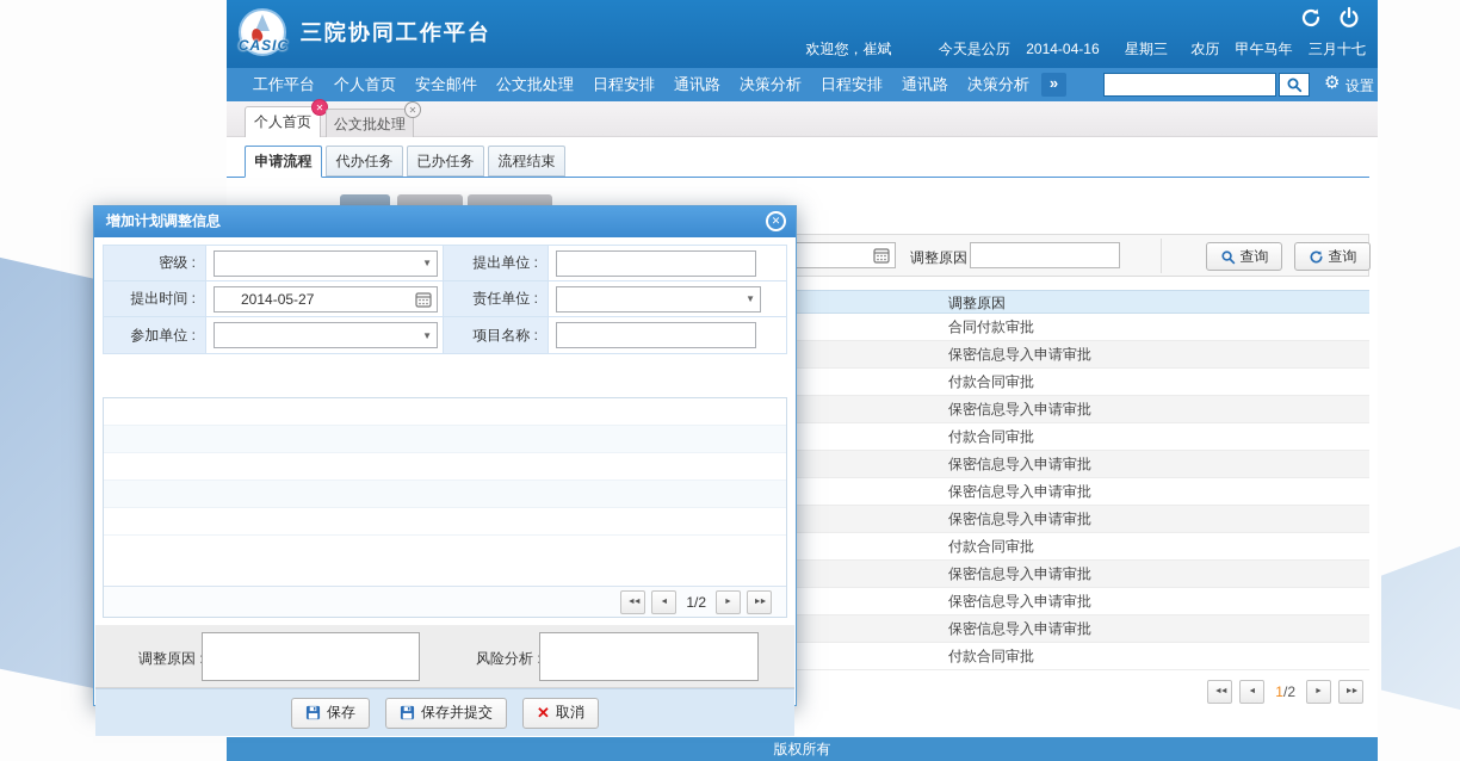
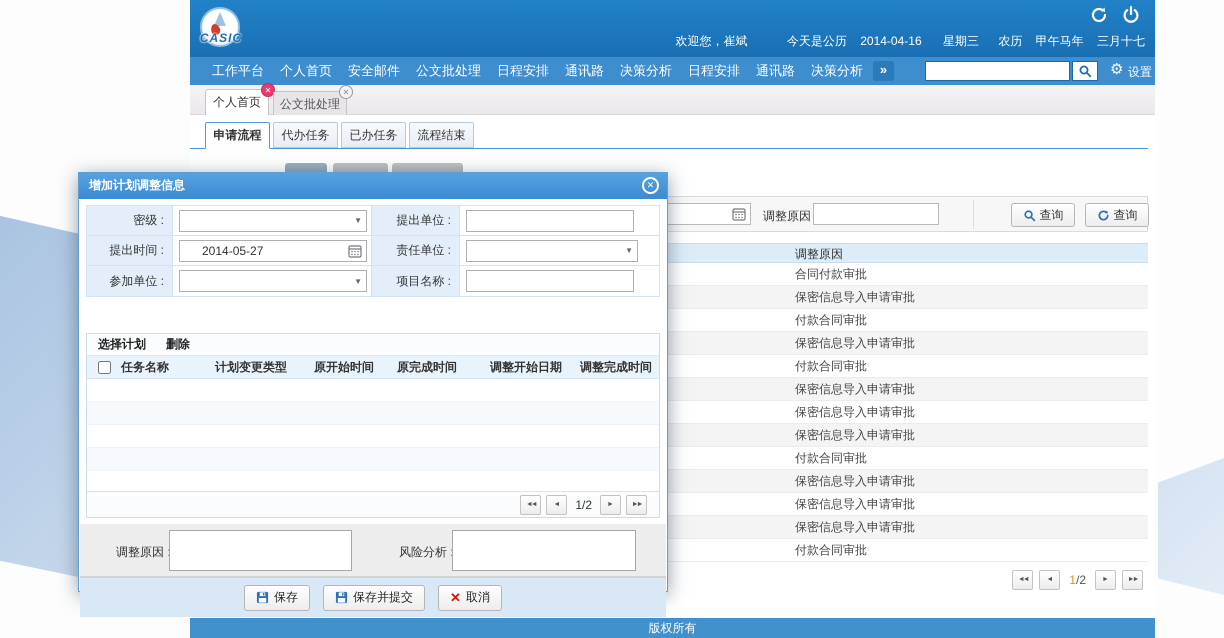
  CASIC
- 三院协同工作平台
  欢迎您，崔斌 今天是公历 2014-04-16 星期三 农历 甲午马年 三月十七
  工作平台
  个人首页
  安全邮件
  公文批处理
  日程安排
  通讯路
  决策分析
  日程安排
  通讯路
  决策分析
  »
  ⚙
  设置
  个人首页
  ✕
  公文批处理
  ✕
  申请流程
  代办任务
  已办任务
  流程结束
  调整原因
  查询
  查询
  调整原因
  合同付款审批
  保密信息导入申请审批
  付款合同审批
  保密信息导入申请审批
  付款合同审批
  保密信息导入申请审批
  保密信息导入申请审批
  保密信息导入申请审批
  付款合同审批
  保密信息导入申请审批
  保密信息导入申请审批
  保密信息导入申请审批
  付款合同审批
  1/2
  版权所有
  增加计划调整信息
  ✕
  密级 :
  ▼
  提出单位 :
  提出时间 :
  2014-05-27
  责任单位 :
  ▼
  参加单位 :
  ▼
  项目名称 :
+ 选择计划
+ 删除
+ 任务名称
+ 计划变更类型
+ 原开始时间
+ 原完成时间
+ 调整开始日期
+ 调整完成时间
  1/2
  调整原因
  风险分析
  保存
  保存并提交
  ✕
  取消
